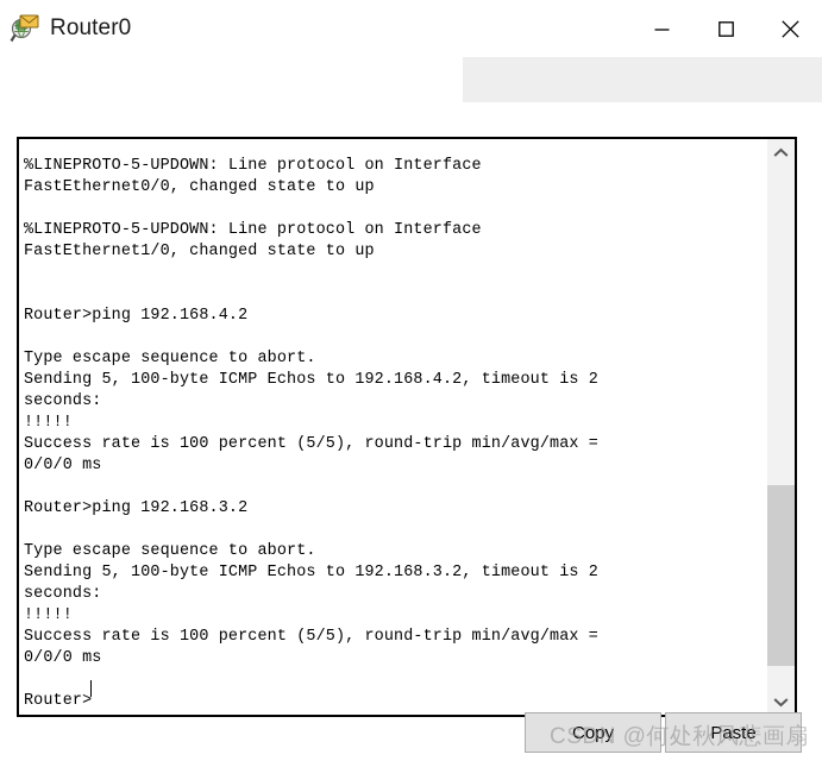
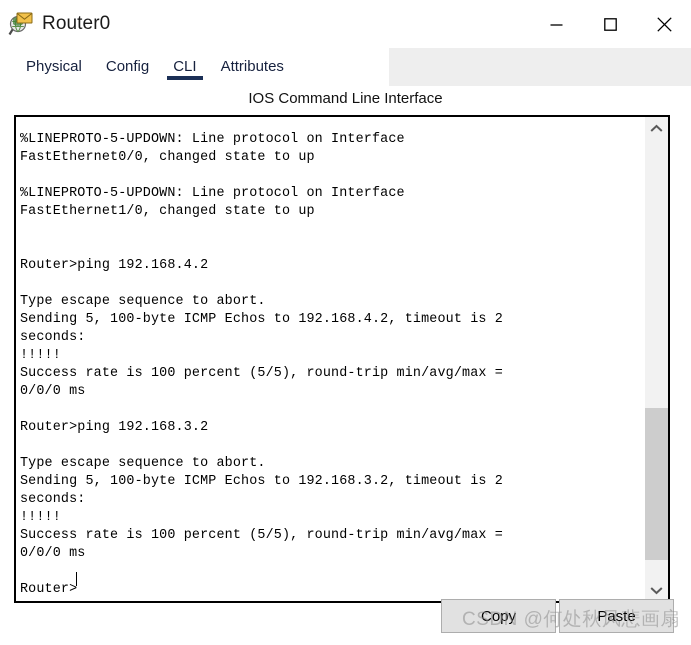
  Router0
+ Physical
+ Config
+ CLI
+ Attributes
+ IOS Command Line Interface
  %LINEPROTO-5-UPDOWN: Line protocol on Interface
  FastEthernet0/0, changed state to up
  %LINEPROTO-5-UPDOWN: Line protocol on Interface
  FastEthernet1/0, changed state to up
  Router>ping 192.168.4.2
  Type escape sequence to abort.
  Sending 5, 100-byte ICMP Echos to 192.168.4.2, timeout is 2
  seconds:
  !!!!!
  Success rate is 100 percent (5/5), round-trip min/avg/max =
  0/0/0 ms
  Router>ping 192.168.3.2
  Type escape sequence to abort.
  Sending 5, 100-byte ICMP Echos to 192.168.3.2, timeout is 2
  seconds:
  !!!!!
  Success rate is 100 percent (5/5), round-trip min/avg/max =
  0/0/0 ms
  Router>
  Copy
  Paste
  CSDN @何处秋风悲画扇
